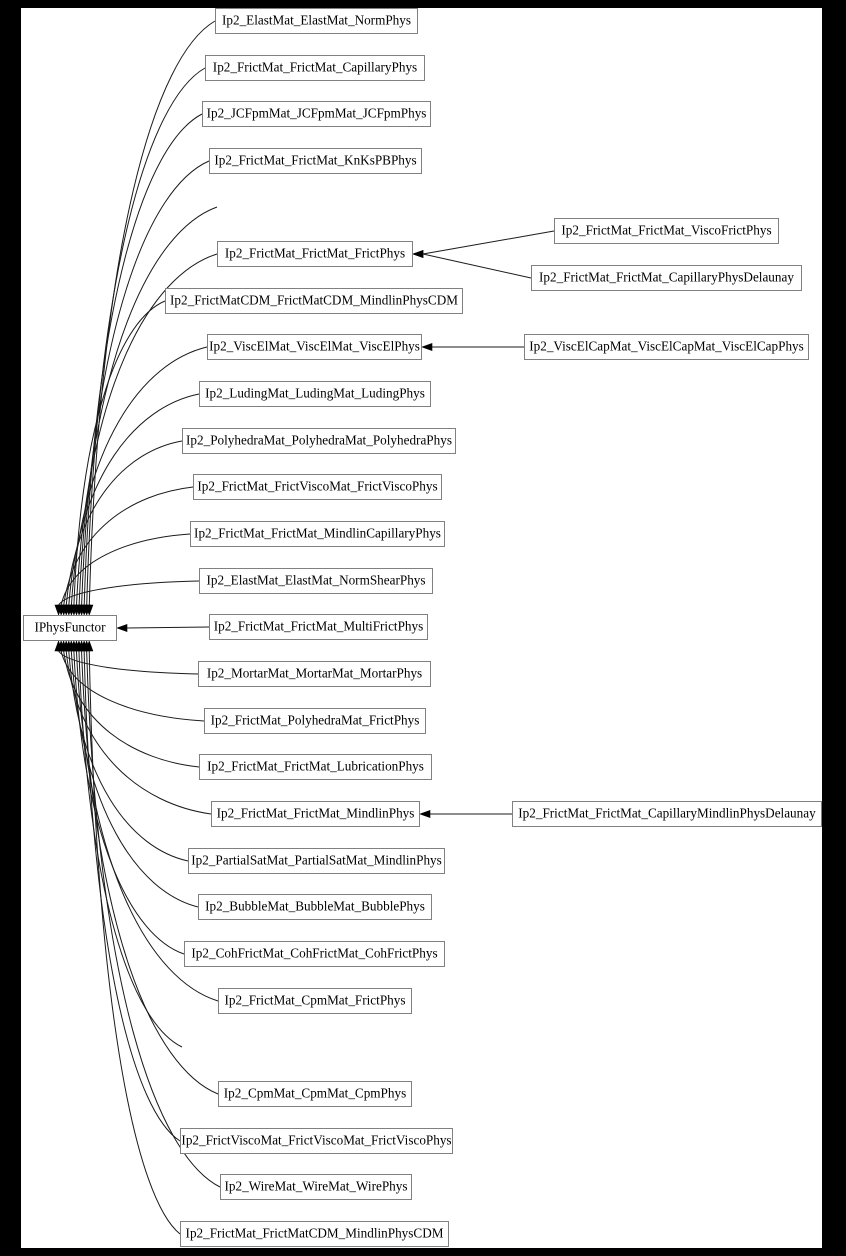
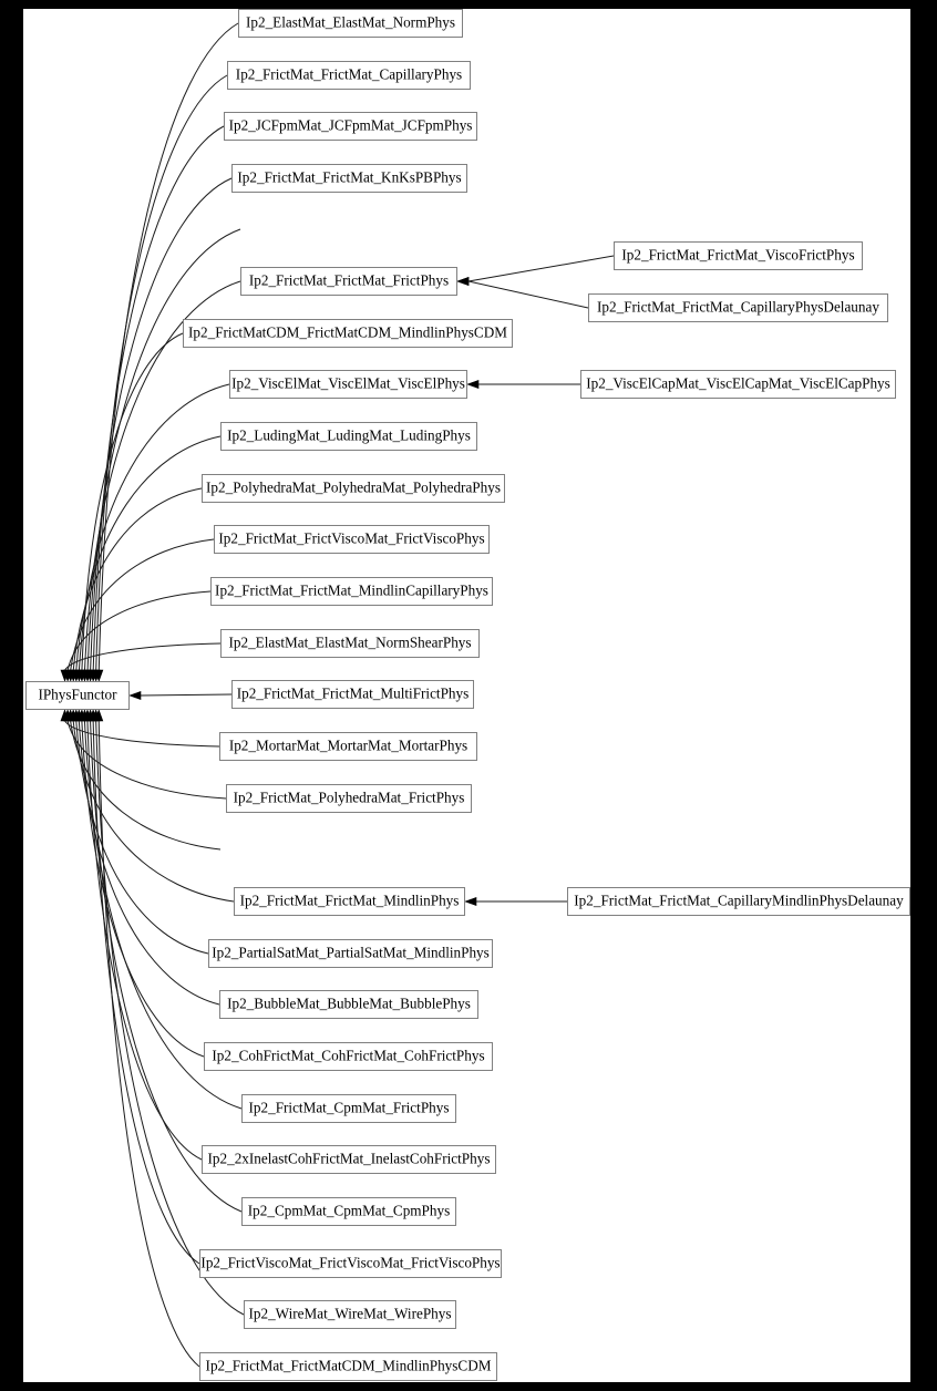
  IPhysFunctor
  Ip2_ElastMat_ElastMat_NormPhys
  Ip2_FrictMat_FrictMat_CapillaryPhys
  Ip2_JCFpmMat_JCFpmMat_JCFpmPhys
  Ip2_FrictMat_FrictMat_KnKsPBPhys
  Ip2_FrictMat_FrictMat_FrictPhys
  Ip2_FrictMatCDM_FrictMatCDM_MindlinPhysCDM
  Ip2_ViscElMat_ViscElMat_ViscElPhys
  Ip2_LudingMat_LudingMat_LudingPhys
  Ip2_PolyhedraMat_PolyhedraMat_PolyhedraPhys
  Ip2_FrictMat_FrictViscoMat_FrictViscoPhys
  Ip2_FrictMat_FrictMat_MindlinCapillaryPhys
  Ip2_ElastMat_ElastMat_NormShearPhys
  Ip2_FrictMat_FrictMat_MultiFrictPhys
  Ip2_MortarMat_MortarMat_MortarPhys
  Ip2_FrictMat_PolyhedraMat_FrictPhys
- Ip2_FrictMat_FrictMat_LubricationPhys
  Ip2_FrictMat_FrictMat_MindlinPhys
  Ip2_PartialSatMat_PartialSatMat_MindlinPhys
  Ip2_BubbleMat_BubbleMat_BubblePhys
  Ip2_CohFrictMat_CohFrictMat_CohFrictPhys
  Ip2_FrictMat_CpmMat_FrictPhys
+ Ip2_2xInelastCohFrictMat_InelastCohFrictPhys
  Ip2_CpmMat_CpmMat_CpmPhys
  Ip2_FrictViscoMat_FrictViscoMat_FrictViscoPhys
  Ip2_WireMat_WireMat_WirePhys
  Ip2_FrictMat_FrictMatCDM_MindlinPhysCDM
  Ip2_FrictMat_FrictMat_ViscoFrictPhys
  Ip2_FrictMat_FrictMat_CapillaryPhysDelaunay
  Ip2_ViscElCapMat_ViscElCapMat_ViscElCapPhys
  Ip2_FrictMat_FrictMat_CapillaryMindlinPhysDelaunay
